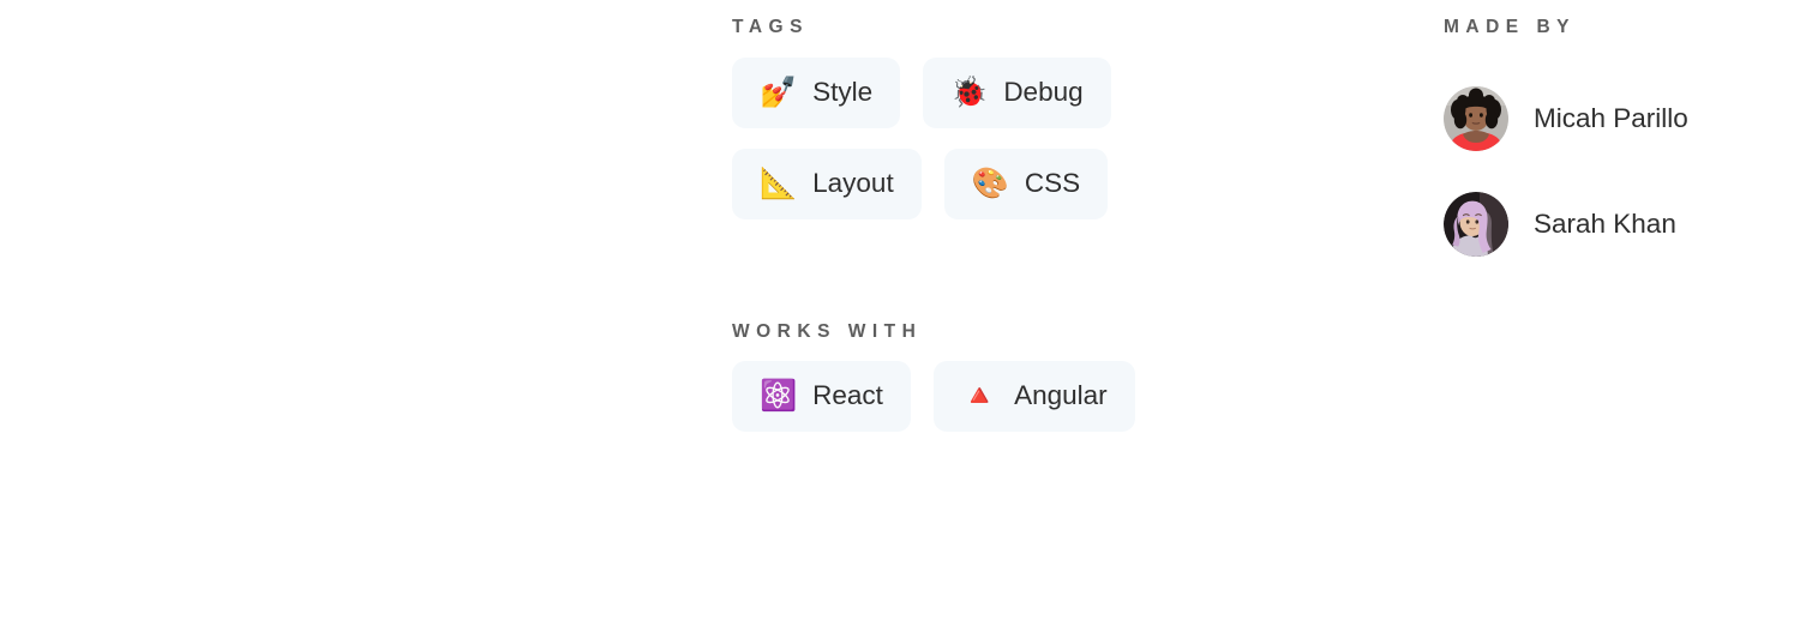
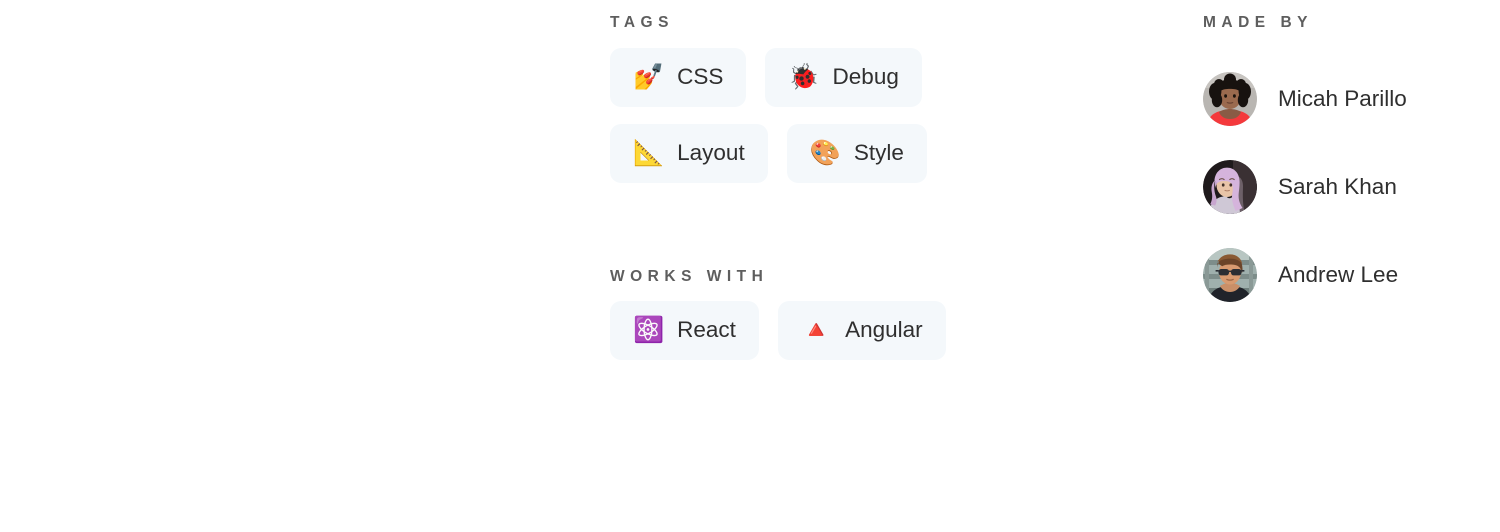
  TAGS
  💅
- Style
+ CSS
  🐞
  Debug
  📐
  Layout
  🎨
- CSS
+ Style
  WORKS WITH
  ⚛️
  React
  🔺
  Angular
  MADE BY
  Micah Parillo
  Sarah Khan
+ Andrew Lee
